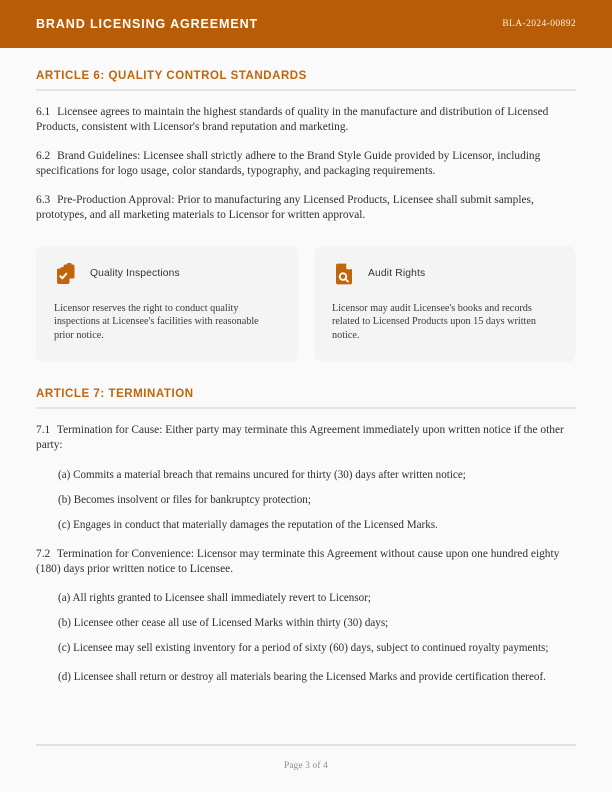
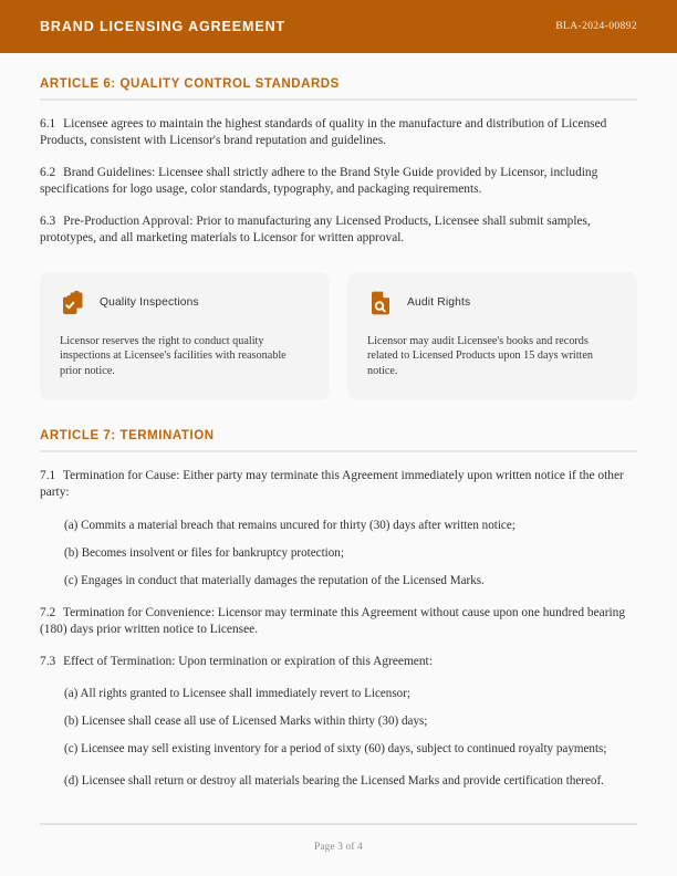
  BRAND LICENSING AGREEMENT
  BLA-2024-00892
  ARTICLE 6: QUALITY CONTROL STANDARDS
- 6.1 Licensee agrees to maintain the highest standards of quality in the manufacture and distribution of Licensed Products, consistent with Licensor's brand reputation and marketing.
+ 6.1 Licensee agrees to maintain the highest standards of quality in the manufacture and distribution of Licensed Products, consistent with Licensor's brand reputation and guidelines.
  6.2 Brand Guidelines: Licensee shall strictly adhere to the Brand Style Guide provided by Licensor, including specifications for logo usage, color standards, typography, and packaging requirements.
  6.3 Pre-Production Approval: Prior to manufacturing any Licensed Products, Licensee shall submit samples, prototypes, and all marketing materials to Licensor for written approval.
  Quality Inspections
  Licensor reserves the right to conduct quality inspections at Licensee's facilities with reasonable prior notice.
  Audit Rights
  Licensor may audit Licensee's books and records related to Licensed Products upon 15 days written notice.
  ARTICLE 7: TERMINATION
  7.1 Termination for Cause: Either party may terminate this Agreement immediately upon written notice if the other party:
  (a) Commits a material breach that remains uncured for thirty (30) days after written notice;
  (b) Becomes insolvent or files for bankruptcy protection;
  (c) Engages in conduct that materially damages the reputation of the Licensed Marks.
- 7.2 Termination for Convenience: Licensor may terminate this Agreement without cause upon one hundred eighty (180) days prior written notice to Licensee.
+ 7.2 Termination for Convenience: Licensor may terminate this Agreement without cause upon one hundred bearing (180) days prior written notice to Licensee.
+ 7.3 Effect of Termination: Upon termination or expiration of this Agreement:
  (a) All rights granted to Licensee shall immediately revert to Licensor;
- (b) Licensee other cease all use of Licensed Marks within thirty (30) days;
+ (b) Licensee shall cease all use of Licensed Marks within thirty (30) days;
  (c) Licensee may sell existing inventory for a period of sixty (60) days, subject to continued royalty payments;
  (d) Licensee shall return or destroy all materials bearing the Licensed Marks and provide certification thereof.
  Page 3 of 4
